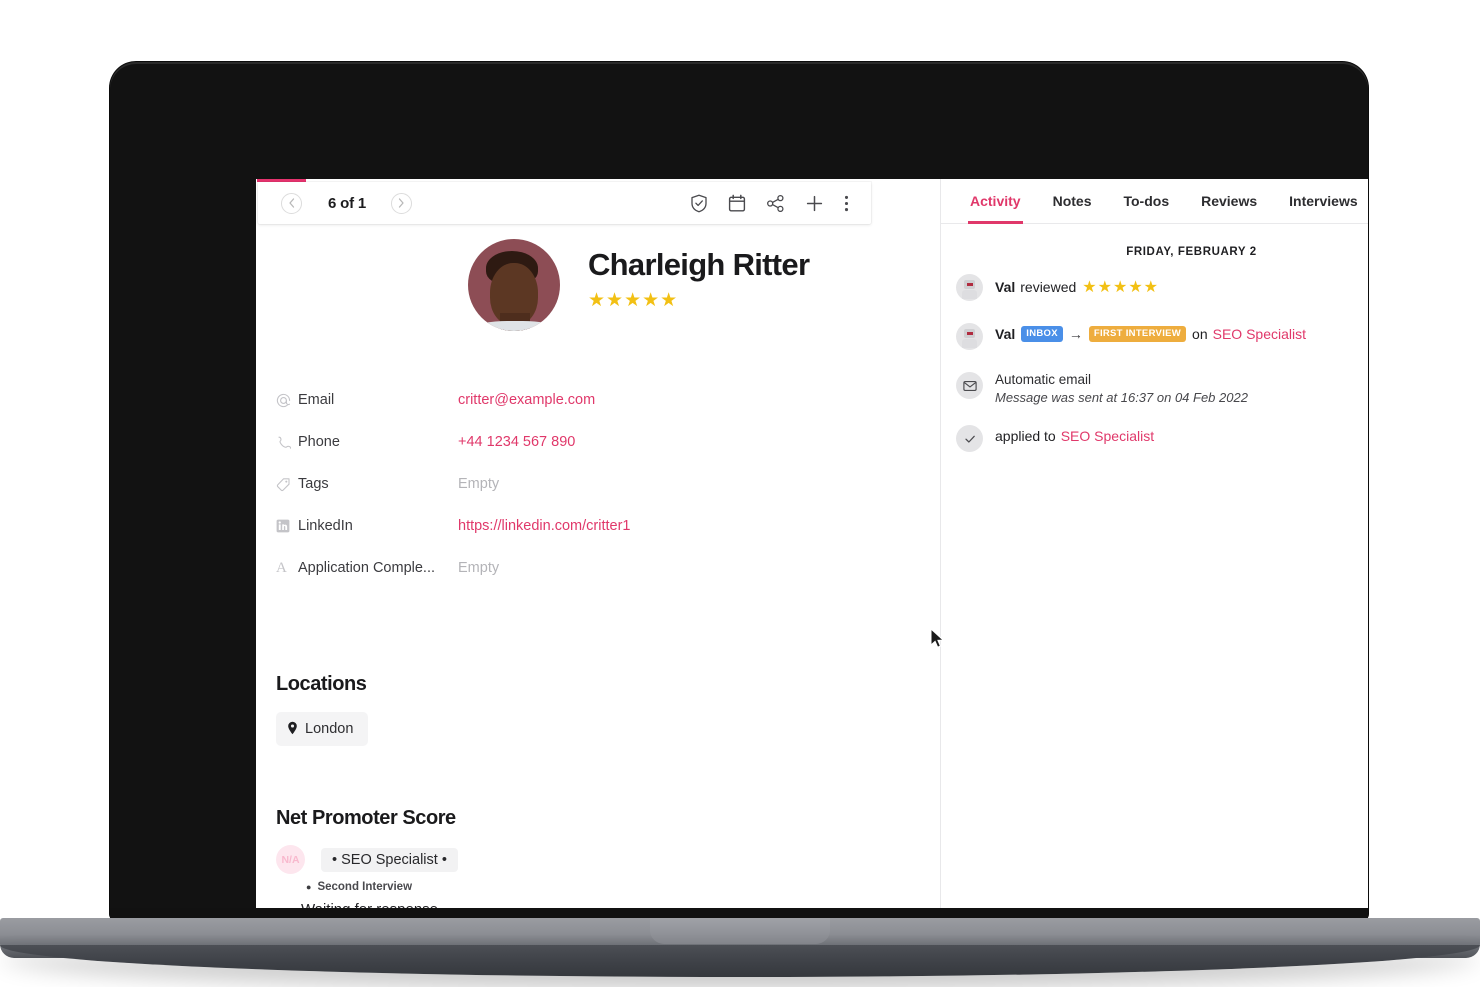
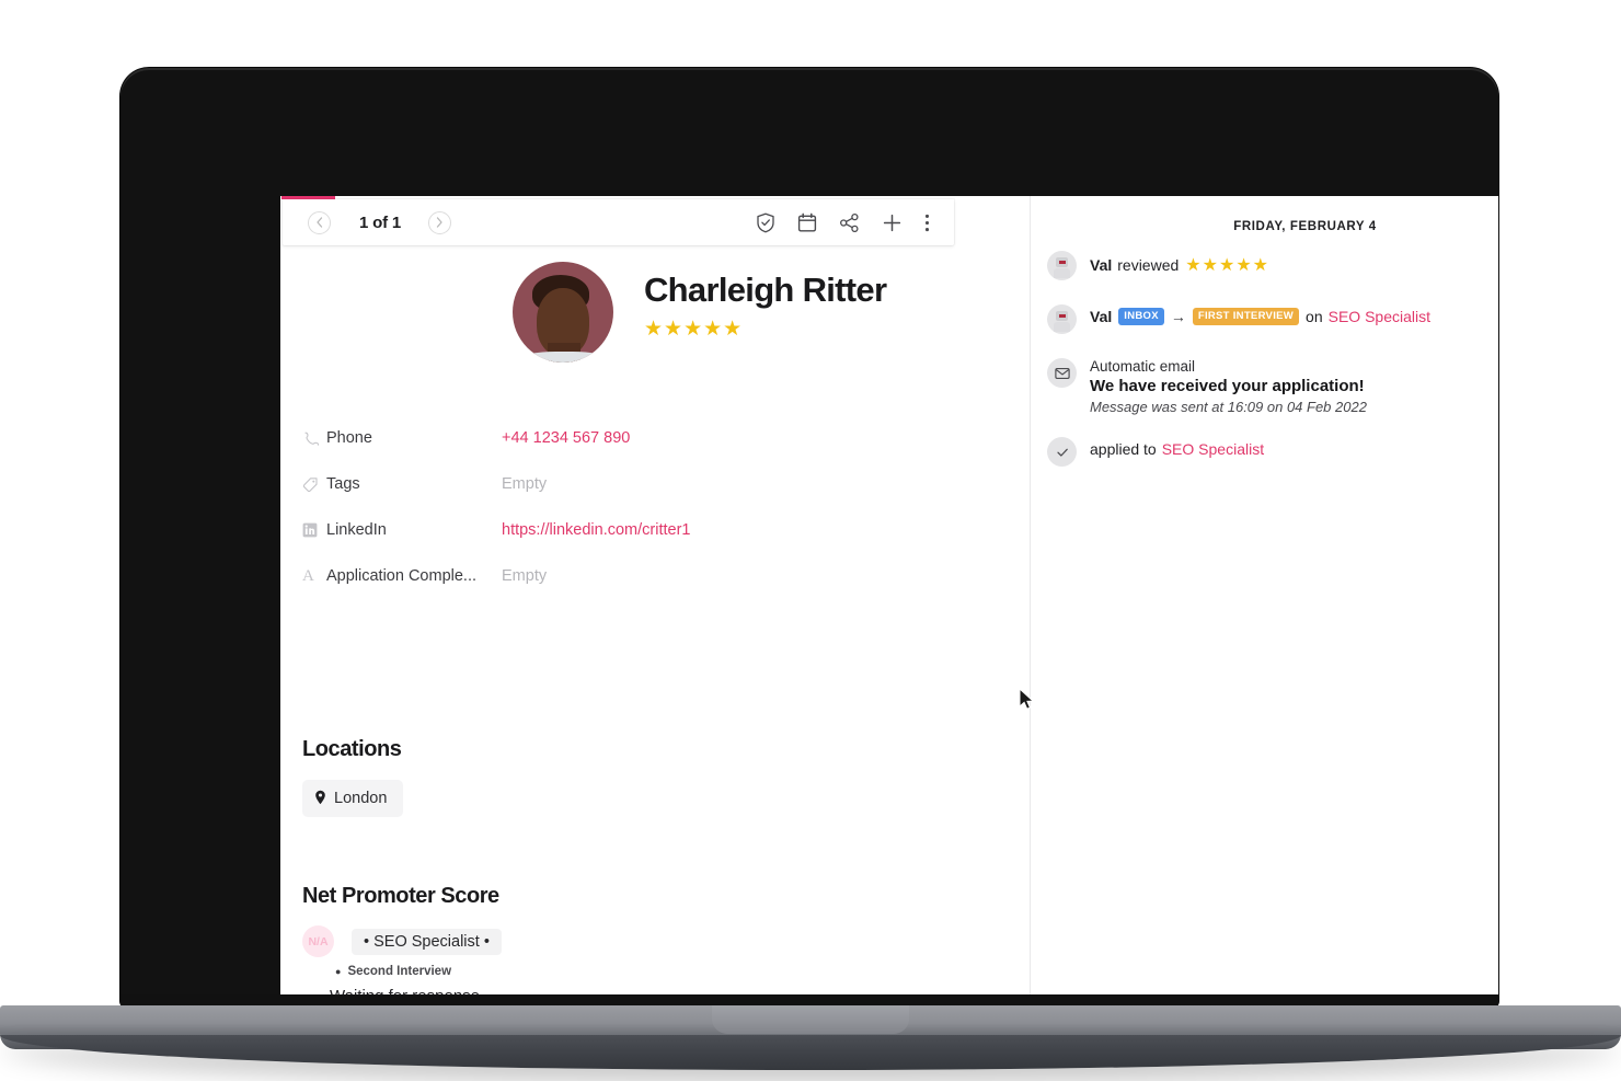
- 6 of 1
+ 1 of 1
  Charleigh Ritter
  ★★★★★
- Email
- critter@example.com
  Phone
  +44 1234 567 890
  Tags
  Empty
  LinkedIn
  https://linkedin.com/critter1
  A
  Application Comple...
  Empty
  Locations
  London
  Net Promoter Score
  N/A
  • SEO Specialist •
  ●
  Second Interview
- Activity
- Notes
- To-dos
- Reviews
- Interviews
- FRIDAY, FEBRUARY 2
+ FRIDAY, FEBRUARY 4
  Val
  reviewed
  ★★★★★
  Val
  INBOX
  →
  FIRST INTERVIEW
  on
  SEO Specialist
  Automatic email
+ We have received your application!
- Message was sent at 16:37 on 04 Feb 2022
+ Message was sent at 16:09 on 04 Feb 2022
  applied to
  SEO Specialist
